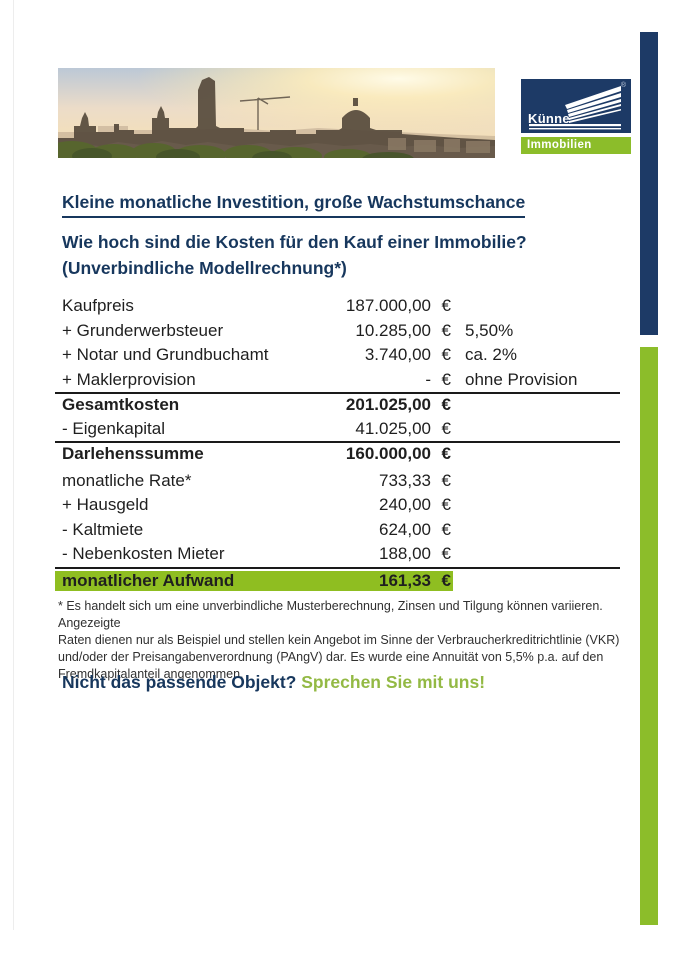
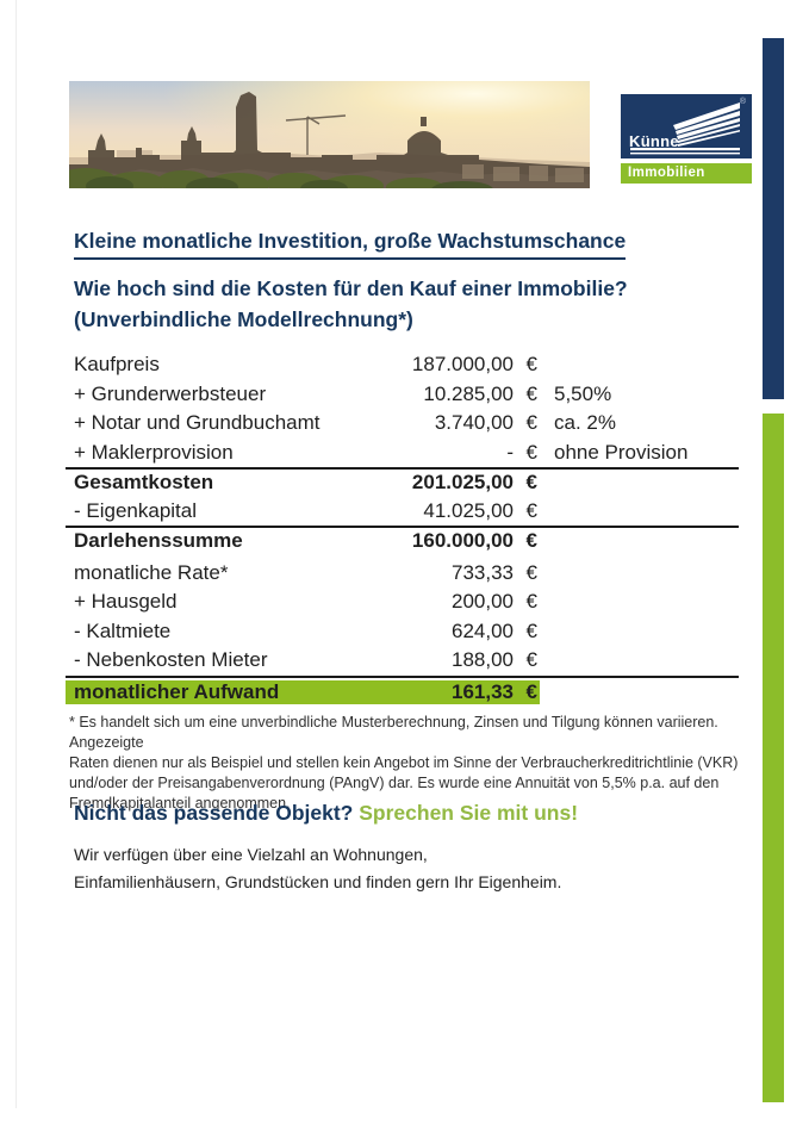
  Künne
  Kleine monatliche Investition, große Wachstumschance
  Wie hoch sind die Kosten für den Kauf einer Immobilie?
  (Unverbindliche Modellrechnung*)
  Kaufpreis
  187.000,00
  €
  + Grunderwerbsteuer
  10.285,00
  €
  5,50%
  + Notar und Grundbuchamt
  3.740,00
  €
  ca. 2%
  + Maklerprovision
  -
  €
  ohne Provision
  Gesamtkosten
  201.025,00
  €
  - Eigenkapital
  41.025,00
  €
  Darlehenssumme
  160.000,00
  €
  monatliche Rate*
  733,33
  €
  + Hausgeld
- 240,00
+ 200,00
  €
  - Kaltmiete
  624,00
  €
  - Nebenkosten Mieter
  188,00
  €
  monatlicher Aufwand
  161,33
  €
  * Es handelt sich um eine unverbindliche Musterberechnung, Zinsen und Tilgung können variieren. Angezeigte
  Raten dienen nur als Beispiel und stellen kein Angebot im Sinne der Verbraucherkreditrichtlinie (VKR)
  und/oder der Preisangabenverordnung (PAngV) dar. Es wurde eine Annuität von 5,5% p.a. auf den
  Fremdkapitalanteil angenommen.
  Nicht das passende Objekt? Sprechen Sie mit uns!
+ Wir verfügen über eine Vielzahl an Wohnungen,
+ Einfamilienhäusern, Grundstücken und finden gern Ihr Eigenheim.
